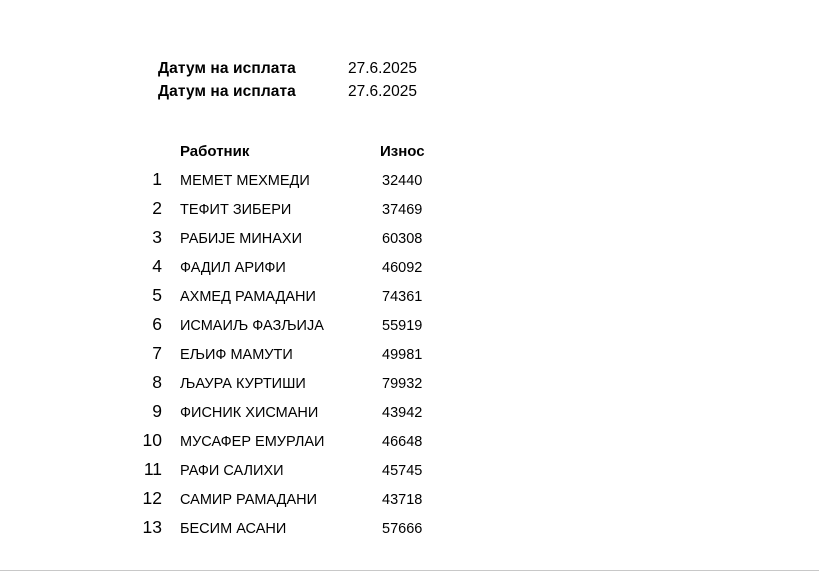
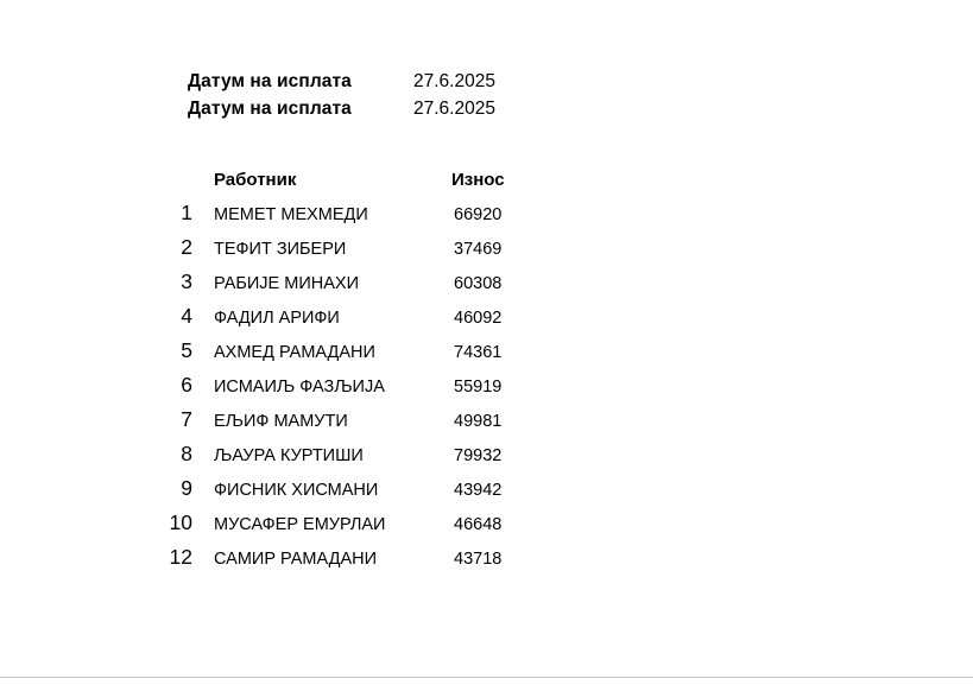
  Датум на исплата
  27.6.2025
  Датум на исплата
  27.6.2025
  Работник
  Износ
  1
  МЕМЕТ МЕХМЕДИ
- 32440
+ 66920
  2
  ТЕФИТ ЗИБЕРИ
  37469
  3
  РАБИЈЕ МИНАХИ
  60308
  4
  ФАДИЛ АРИФИ
  46092
  5
  АХМЕД РАМАДАНИ
  74361
  6
  ИСМАИЉ ФАЗЉИЈА
  55919
  7
  ЕЉИФ МАМУТИ
  49981
  8
  ЉАУРА КУРТИШИ
  79932
  9
  ФИСНИК ХИСМАНИ
  43942
  10
  МУСАФЕР ЕМУРЛАИ
  46648
- 11
- РАФИ САЛИХИ
- 45745
  12
  САМИР РАМАДАНИ
  43718
- 13
- БЕСИМ АСАНИ
- 57666
